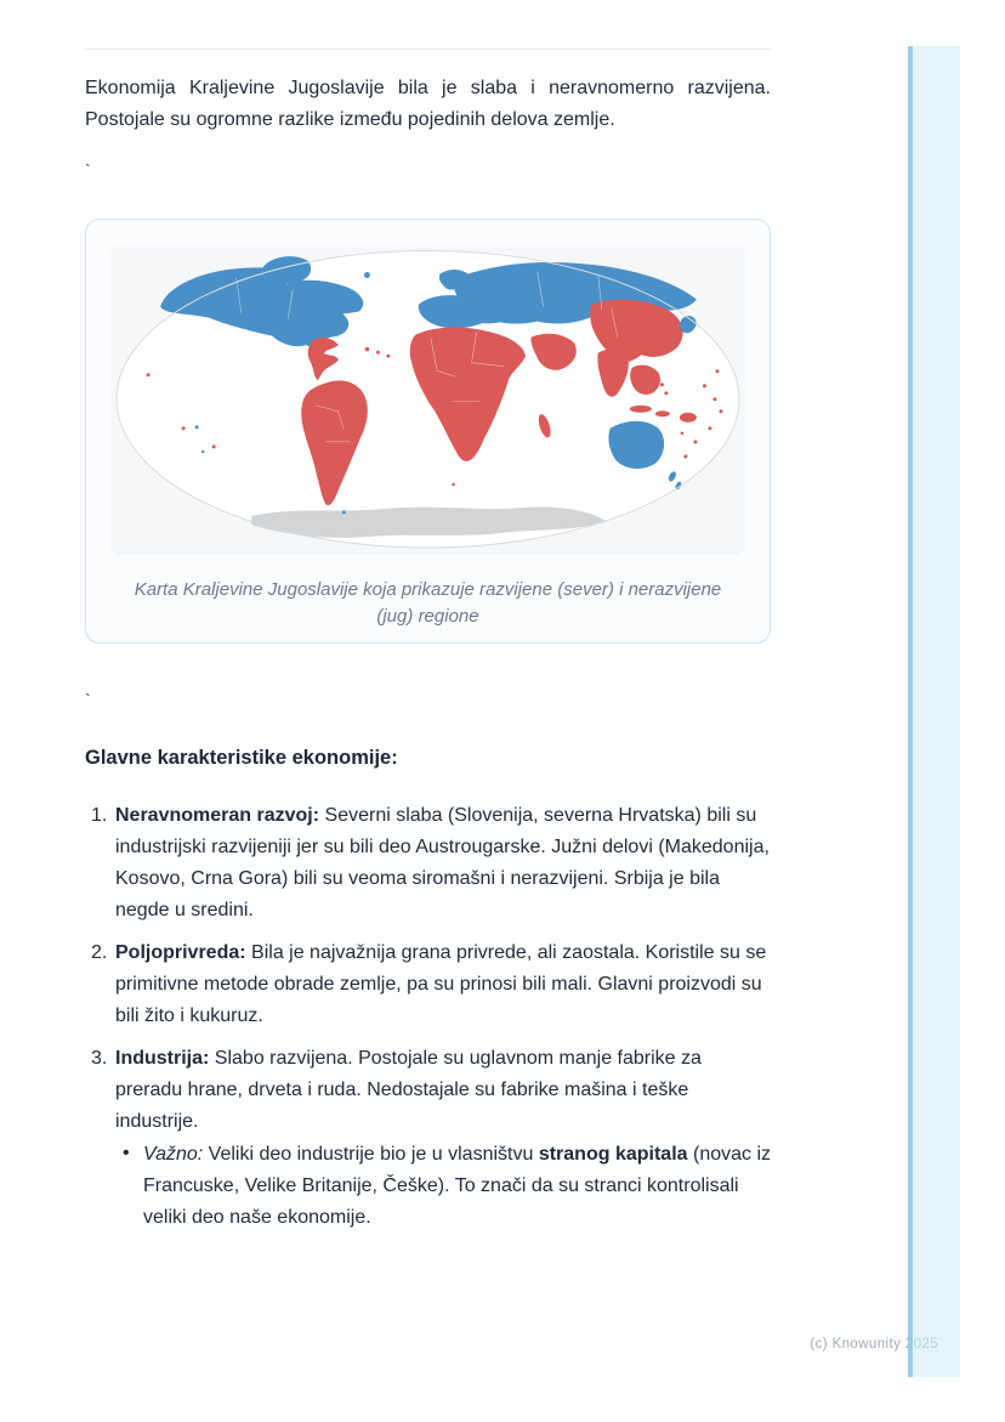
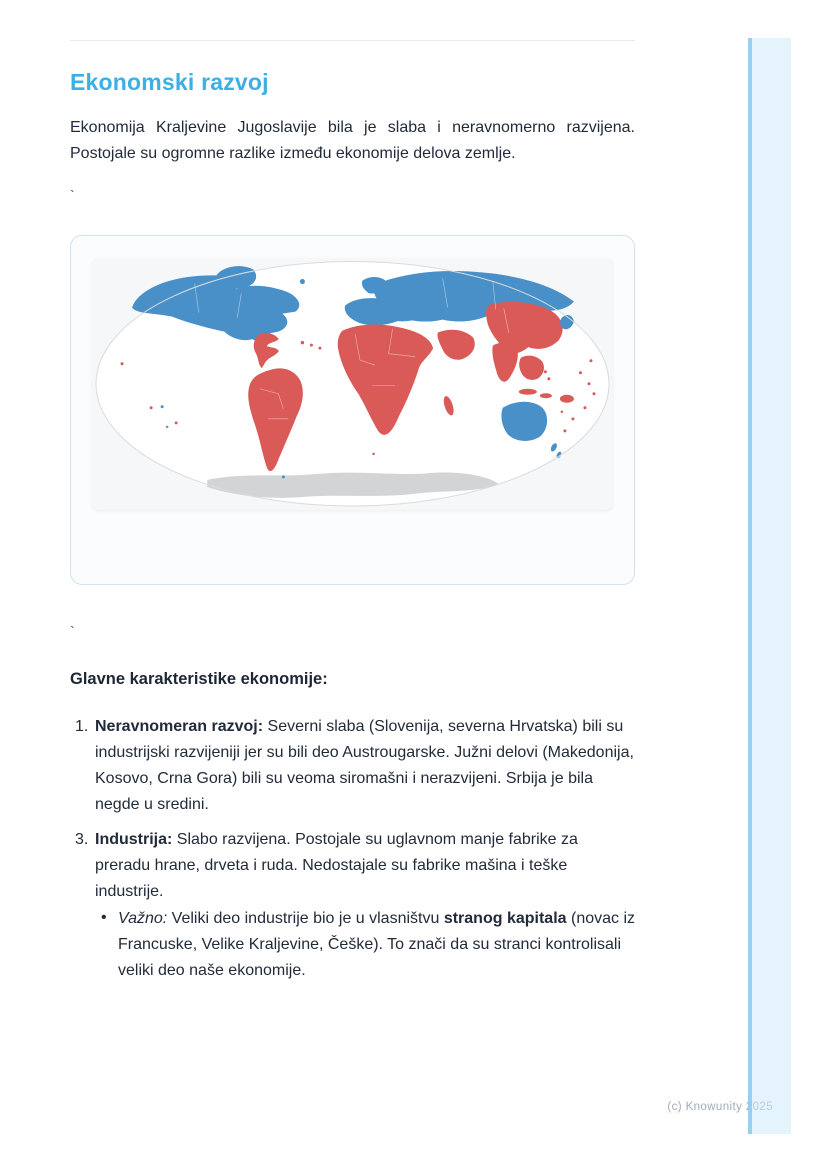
+ Ekonomski razvoj
- Ekonomija Kraljevine Jugoslavije bila je slaba i neravnomerno razvijena. Postojale su ogromne razlike između pojedinih delova zemlje.
+ Ekonomija Kraljevine Jugoslavije bila je slaba i neravnomerno razvijena. Postojale su ogromne razlike između ekonomije delova zemlje.
  `
- Karta Kraljevine Jugoslavije koja prikazuje razvijene (sever) i nerazvijene (jug) regione
  `
  Glavne karakteristike ekonomije:
  1.
  Neravnomeran razvoj: Severni slaba (Slovenija, severna Hrvatska) bili su industrijski razvijeniji jer su bili deo Austrougarske. Južni delovi (Makedonija, Kosovo, Crna Gora) bili su veoma siromašni i nerazvijeni. Srbija je bila negde u sredini.
- 2.
- Poljoprivreda: Bila je najvažnija grana privrede, ali zaostala. Koristile su se primitivne metode obrade zemlje, pa su prinosi bili mali. Glavni proizvodi su bili žito i kukuruz.
  3.
  Industrija: Slabo razvijena. Postojale su uglavnom manje fabrike za preradu hrane, drveta i ruda. Nedostajale su fabrike mašina i teške industrije.
  •
- Važno: Veliki deo industrije bio je u vlasništvu stranog kapitala (novac iz Francuske, Velike Britanije, Češke). To znači da su stranci kontrolisali veliki deo naše ekonomije.
+ Važno: Veliki deo industrije bio je u vlasništvu stranog kapitala (novac iz Francuske, Velike Kraljevine, Češke). To znači da su stranci kontrolisali veliki deo naše ekonomije.
  (c) Knowunity 2025
